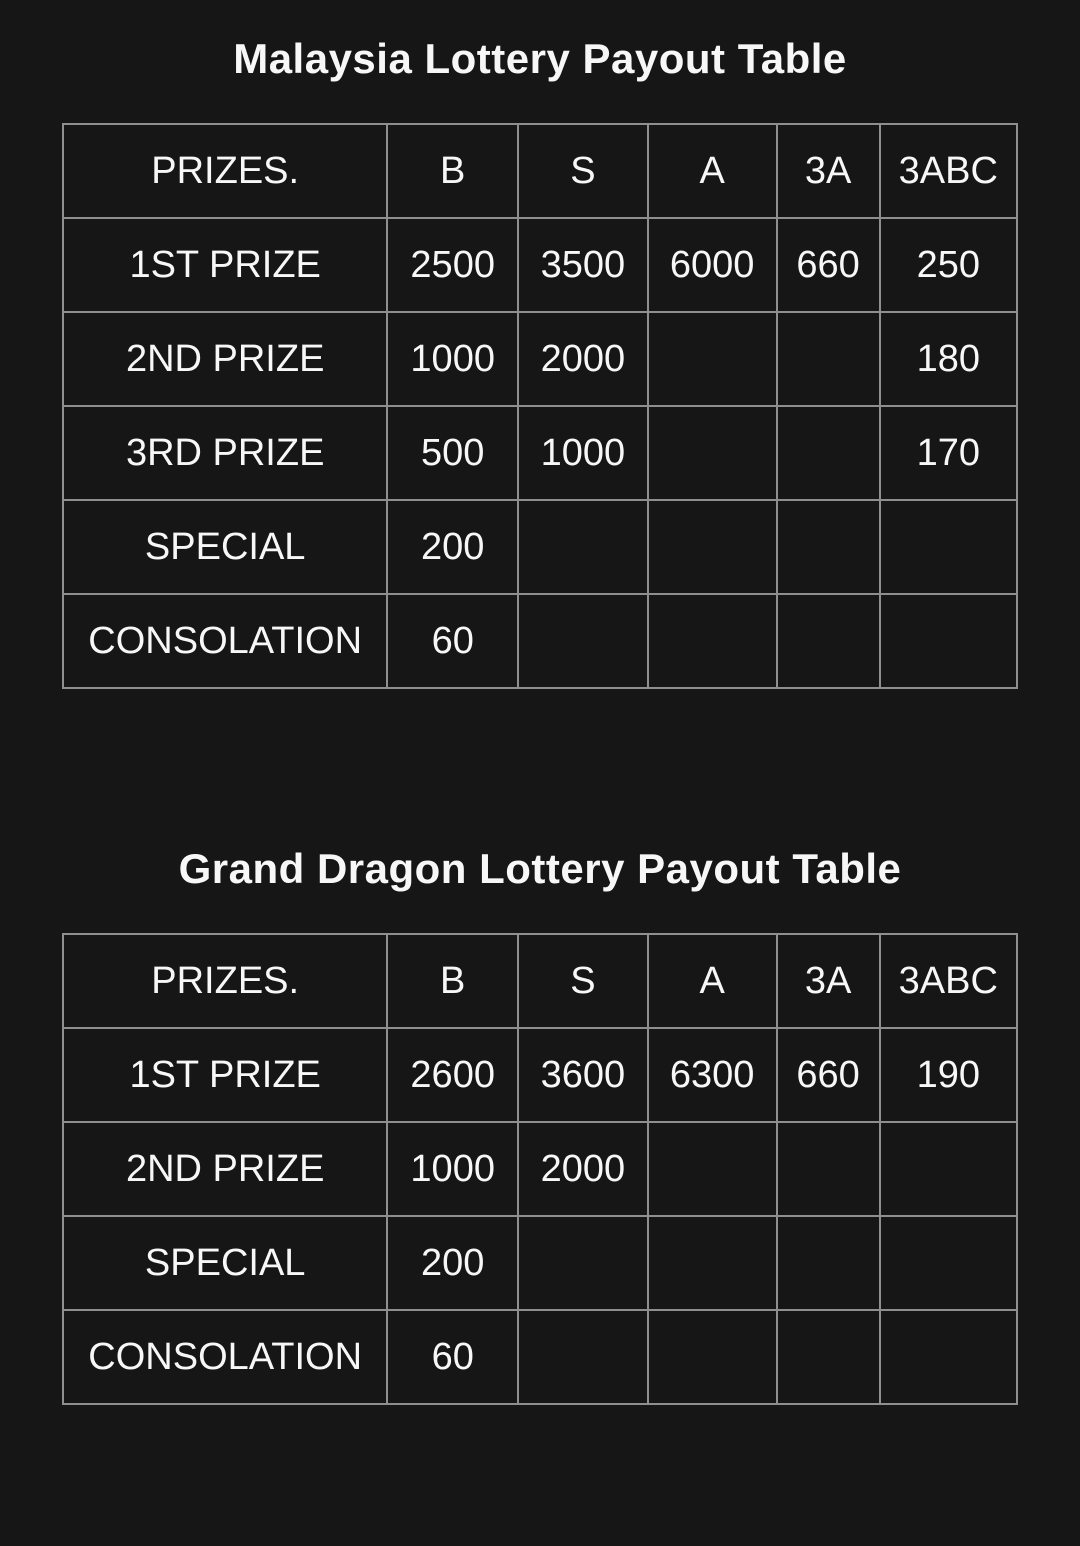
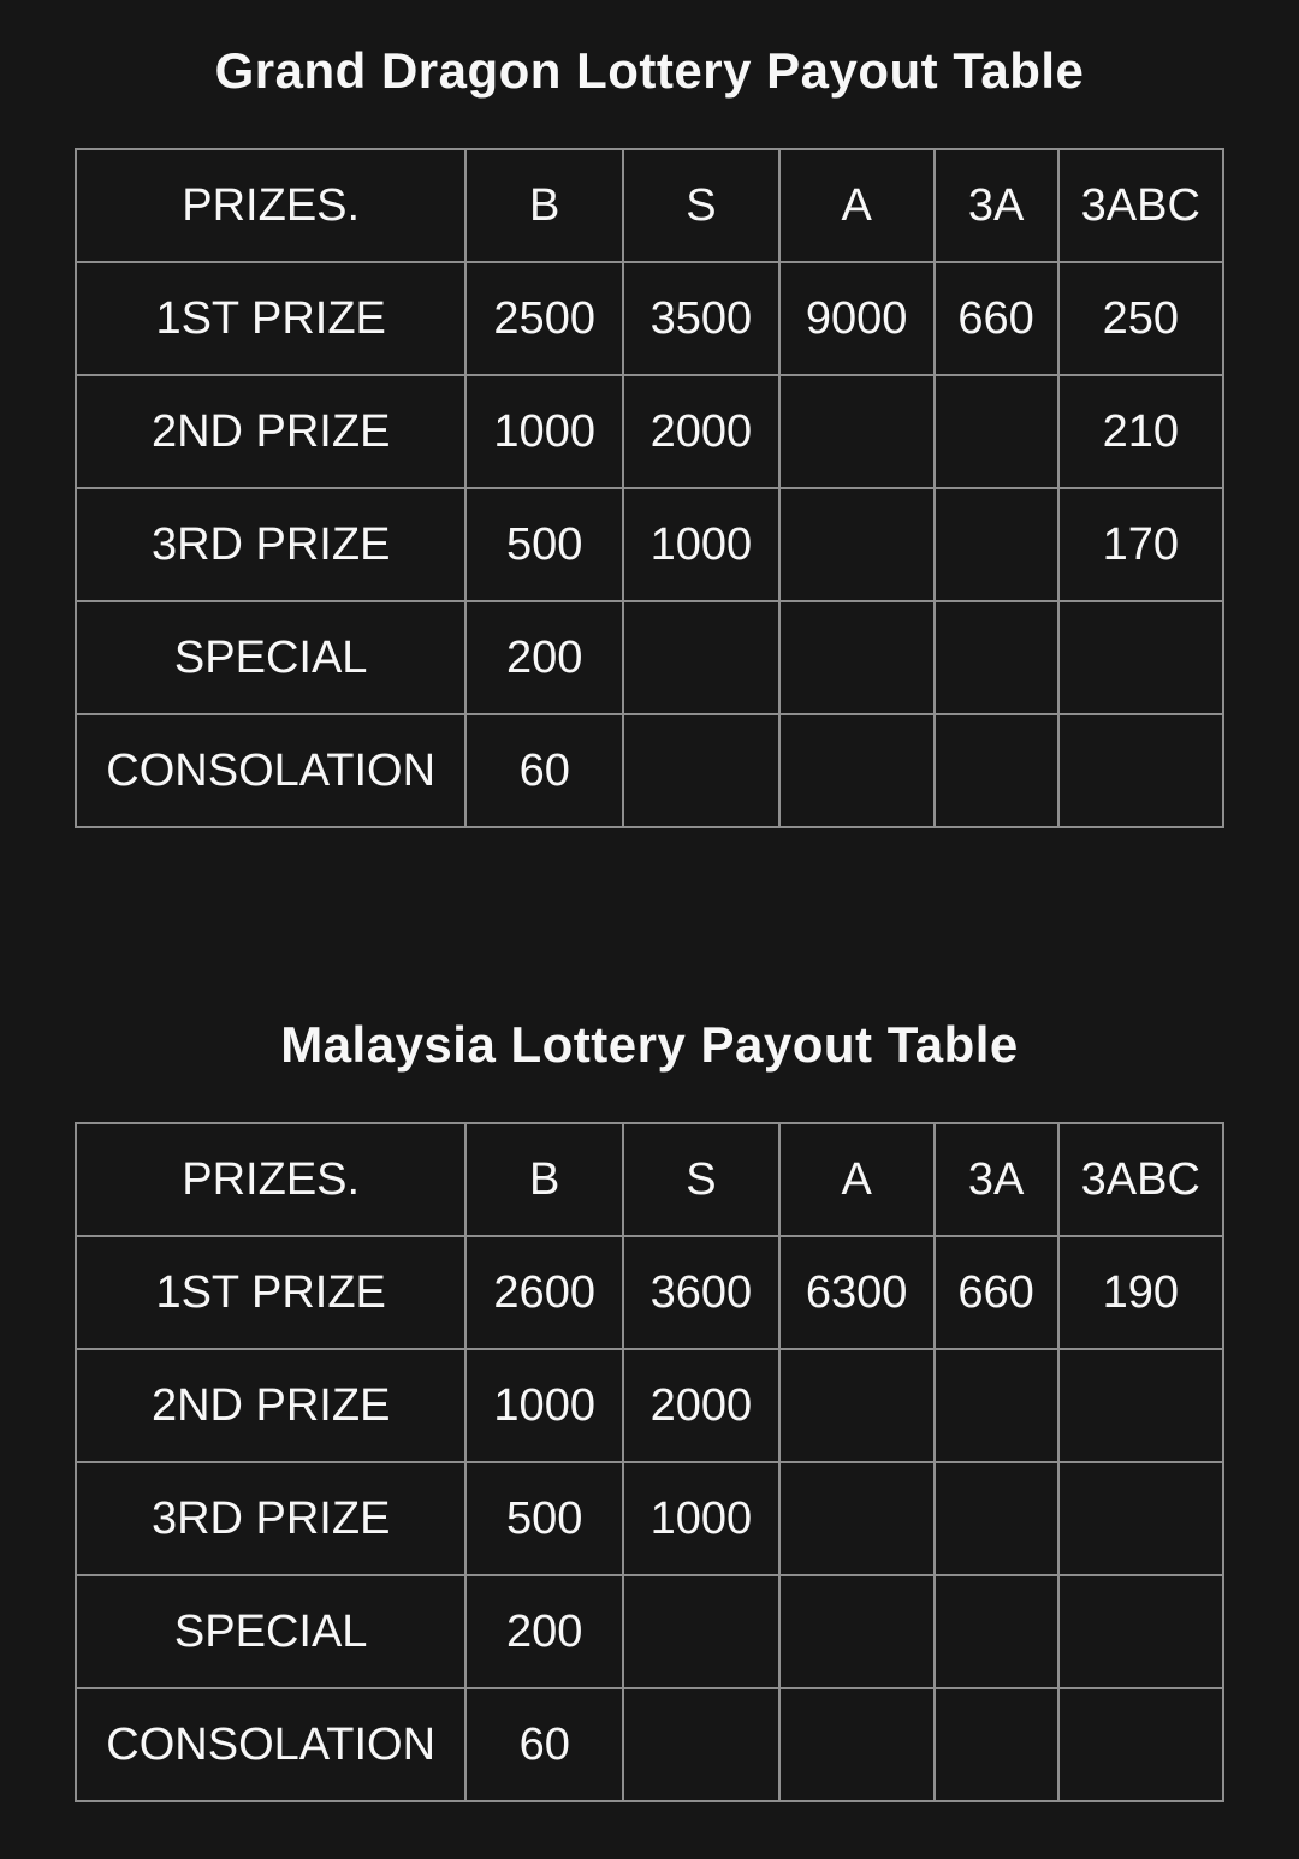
- Malaysia Lottery Payout Table
+ Grand Dragon Lottery Payout Table
  PRIZES.	B	S	A	3A	3ABC
- 1ST PRIZE	2500	3500	6000	660	250
+ 1ST PRIZE	2500	3500	9000	660	250
- 2ND PRIZE	1000	2000			180
+ 2ND PRIZE	1000	2000			210
  3RD PRIZE	500	1000			170
  SPECIAL	200
  CONSOLATION	60
- Grand Dragon Lottery Payout Table
+ Malaysia Lottery Payout Table
  PRIZES.	B	S	A	3A	3ABC
  1ST PRIZE	2600	3600	6300	660	190
  2ND PRIZE	1000	2000
+ 3RD PRIZE	500	1000
  SPECIAL	200
  CONSOLATION	60
